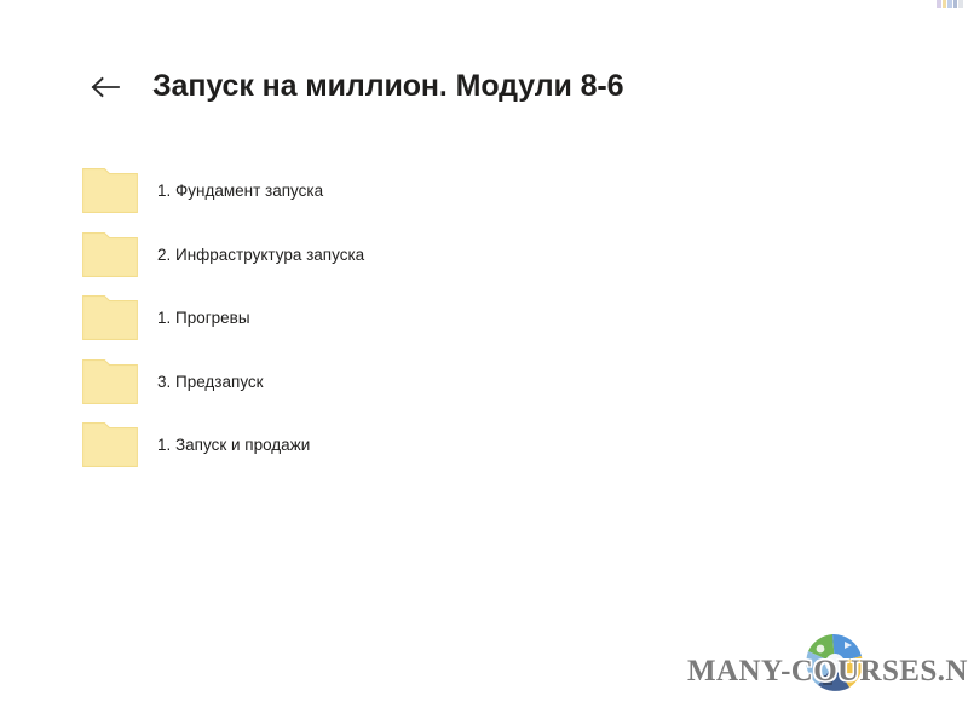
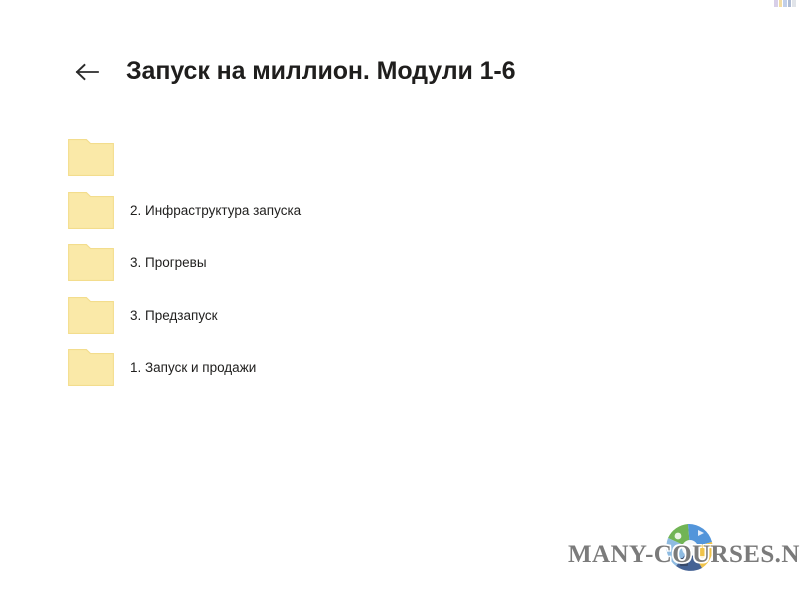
- Запуск на миллион. Модули 8-6
+ Запуск на миллион. Модули 1-6
- 1. Фундамент запуска
  2. Инфраструктура запуска
- 1. Прогревы
+ 3. Прогревы
  3. Предзапуск
  1. Запуск и продажи
  MANY-COURSES.N
